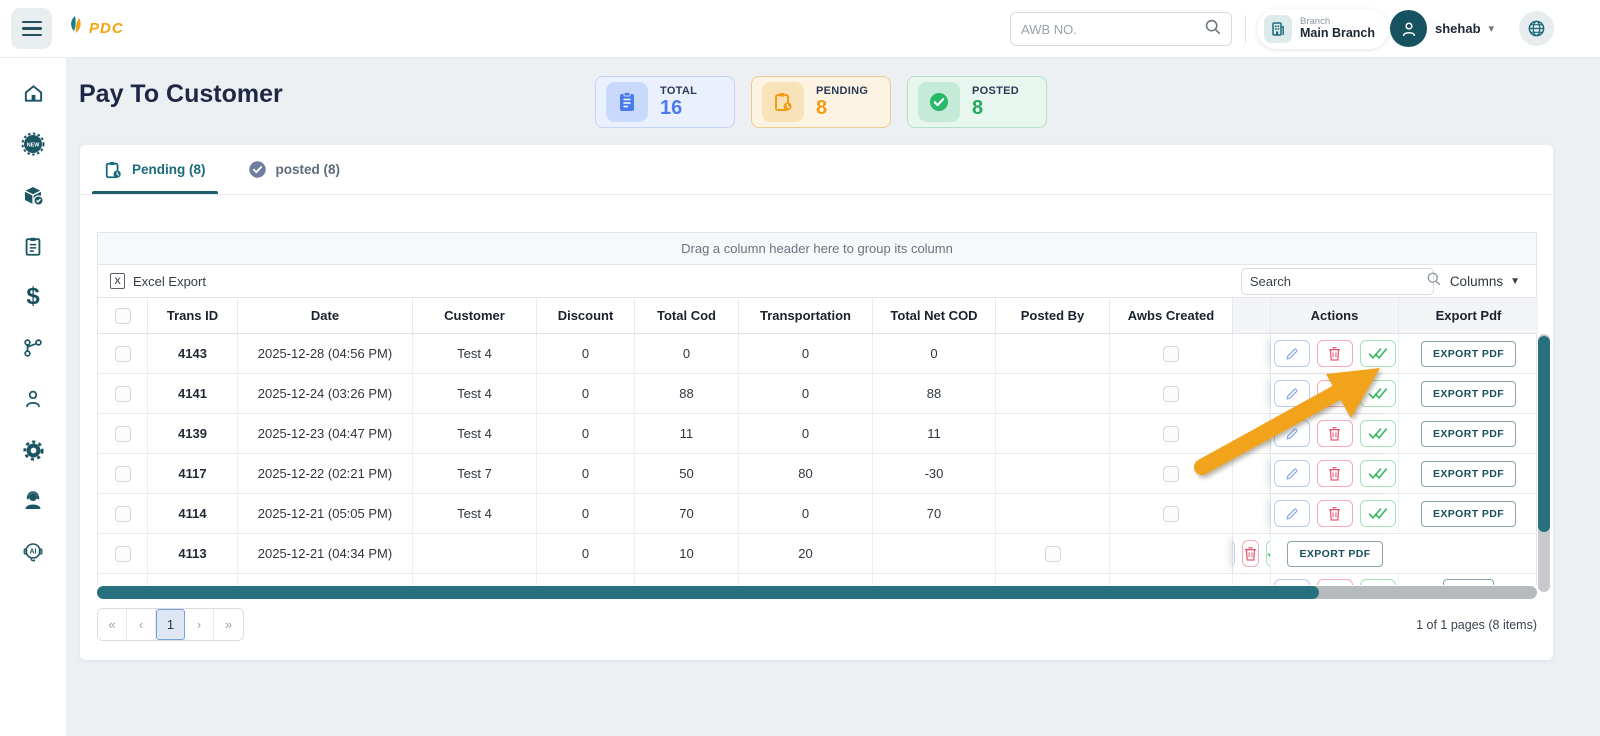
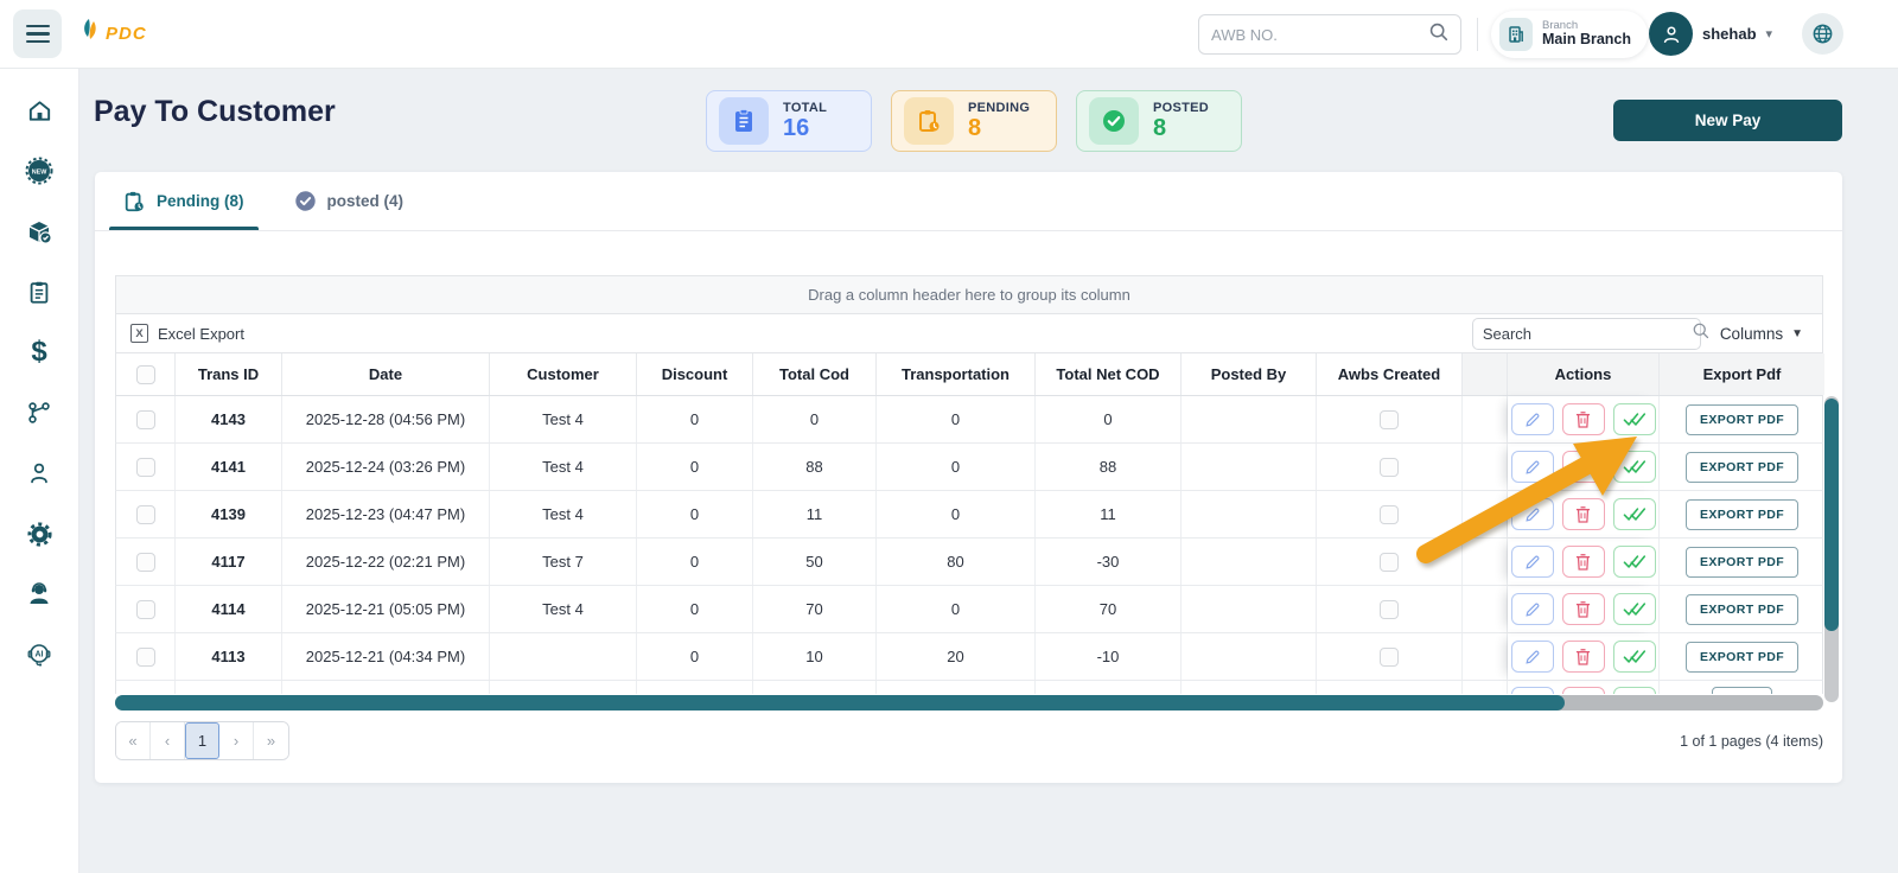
  PDC
  AWB NO.
  Branch
  Main Branch
  shehab
  ▾
  $
  Pay To Customer
  TOTAL
  16
  PENDING
  8
  POSTED
  8
+ New Pay
  Pending (8)
- posted (8)
+ posted (4)
  Drag a column header here to group its column
  X
  Excel Export
  Search
  Columns
  ▼
  Trans ID
  Date
  Customer
  Discount
  Total Cod
  Transportation
  Total Net COD
  Posted By
  Awbs Created
  Actions
  Export Pdf
  4143
  2025-12-28 (04:56 PM)
  Test 4
  0
  0
  0
  0
  EXPORT PDF
  4141
  2025-12-24 (03:26 PM)
  Test 4
  0
  88
  0
  88
  EXPORT PDF
  4139
  2025-12-23 (04:47 PM)
  Test 4
  0
  11
  0
  11
  EXPORT PDF
  4117
  2025-12-22 (02:21 PM)
  Test 7
  0
  50
  80
  -30
  EXPORT PDF
  4114
  2025-12-21 (05:05 PM)
  Test 4
  0
  70
  0
  70
  EXPORT PDF
  4113
  2025-12-21 (04:34 PM)
  0
  10
  20
+ -10
  EXPORT PDF
  «
  ‹
  1
  ›
  »
- 1 of 1 pages (8 items)
+ 1 of 1 pages (4 items)
